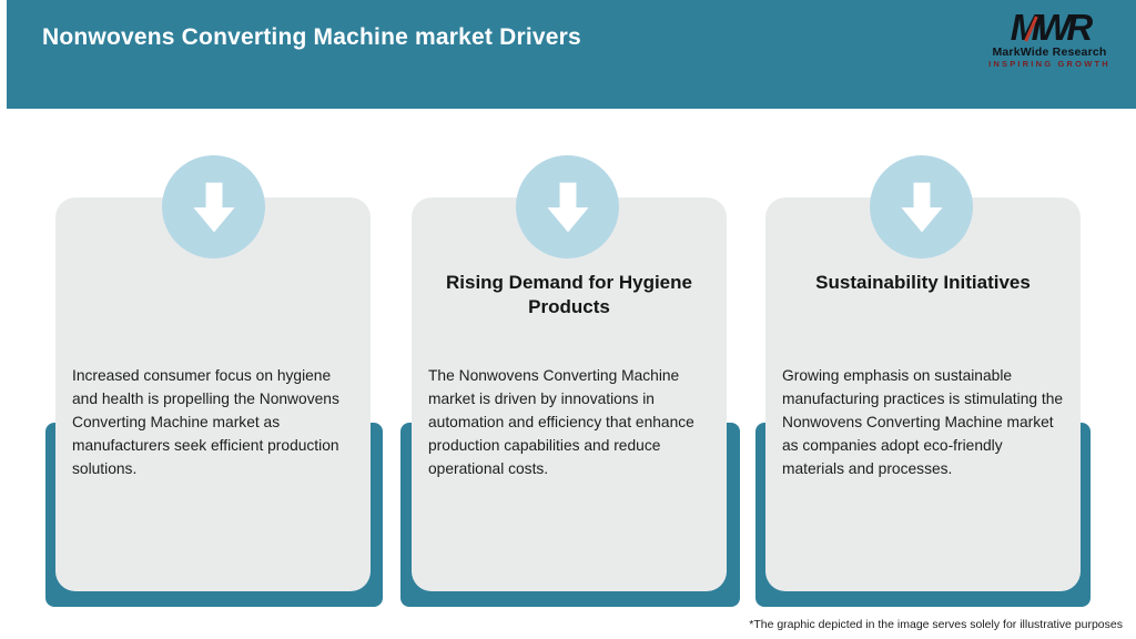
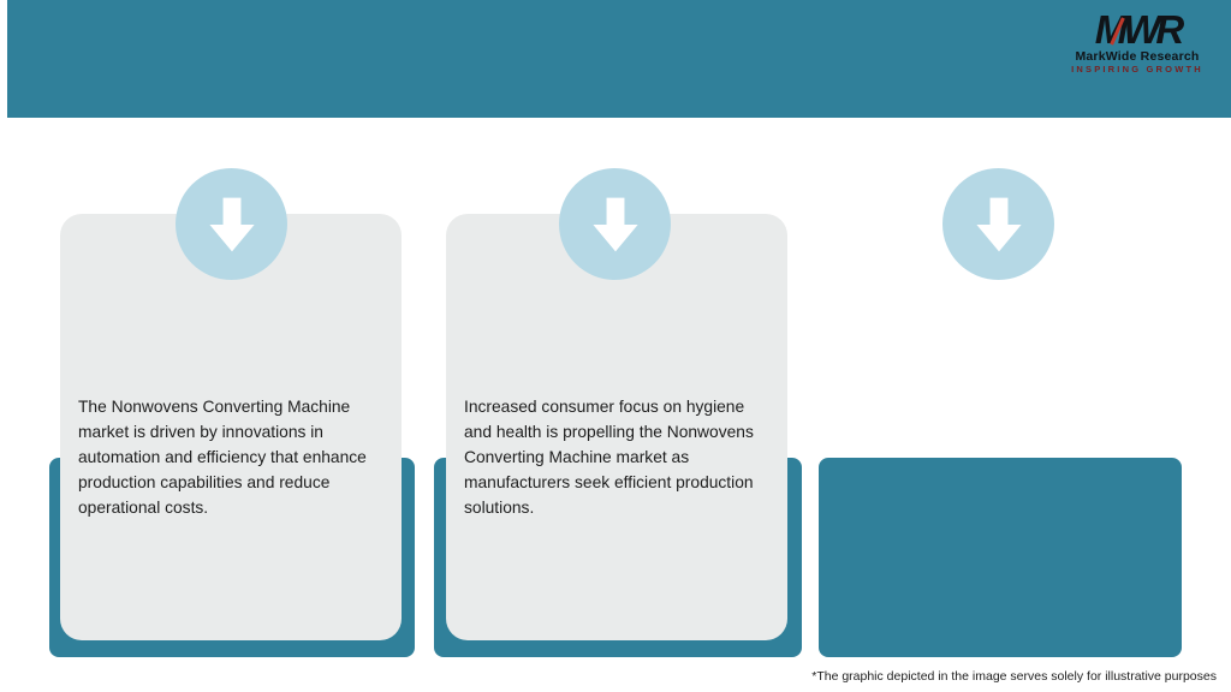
- Nonwovens Converting Machine market Drivers
  MWR
  MarkWide Research
  INSPIRING GROWTH
- Increased consumer focus on hygiene and health is propelling the Nonwovens Converting Machine market as manufacturers seek efficient production solutions.
+ The Nonwovens Converting Machine market is driven by innovations in automation and efficiency that enhance production capabilities and reduce operational costs.
- Rising Demand for Hygiene Products
- The Nonwovens Converting Machine market is driven by innovations in automation and efficiency that enhance production capabilities and reduce operational costs.
+ Increased consumer focus on hygiene and health is propelling the Nonwovens Converting Machine market as manufacturers seek efficient production solutions.
- Sustainability Initiatives
- Growing emphasis on sustainable manufacturing practices is stimulating the Nonwovens Converting Machine market as companies adopt eco-friendly materials and processes.
  *The graphic depicted in the image serves solely for illustrative purposes
